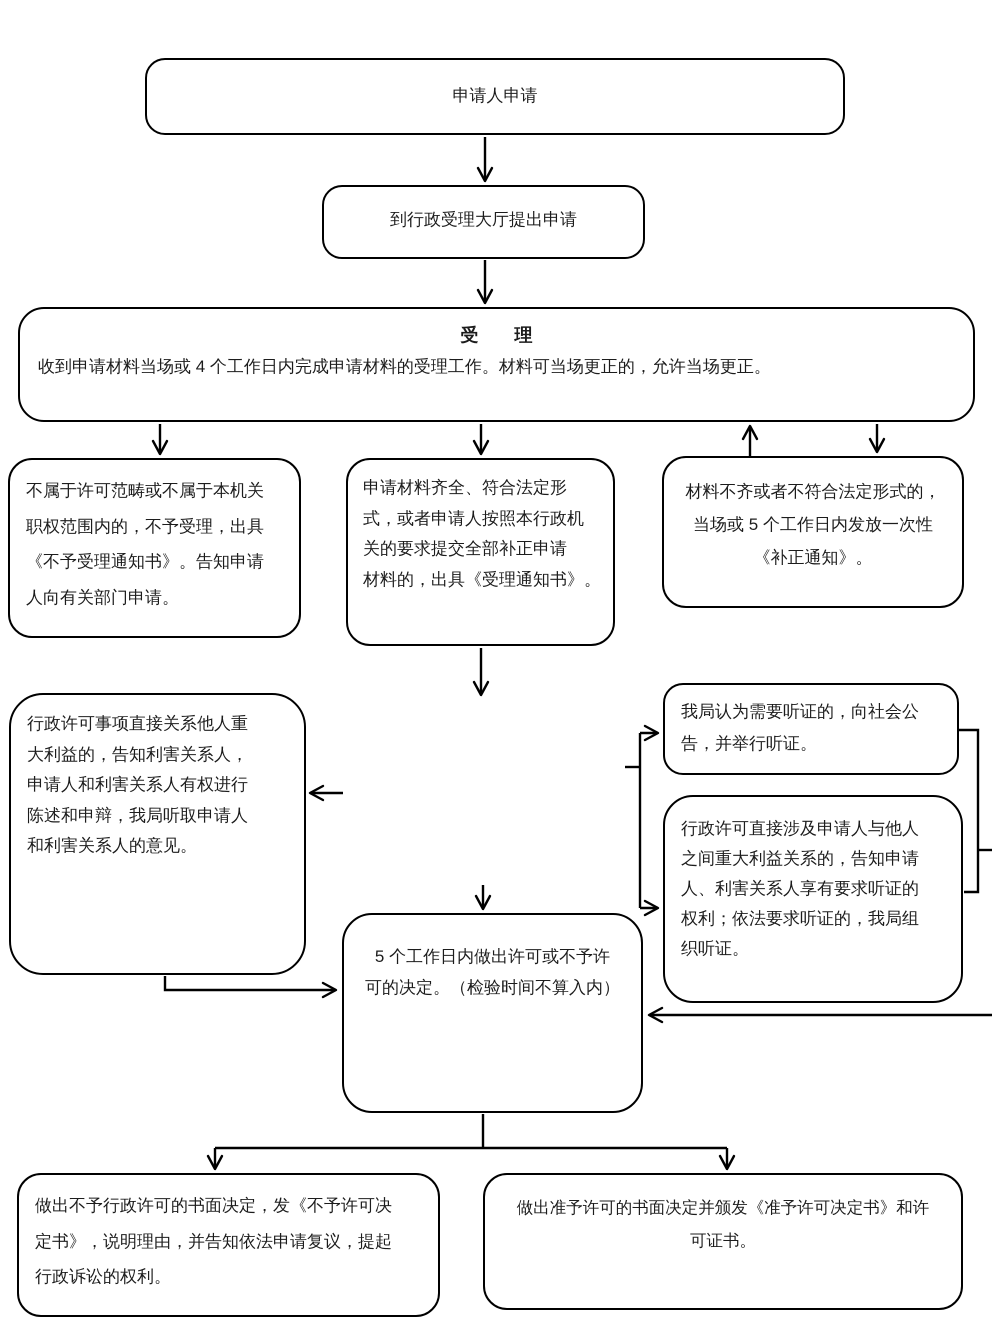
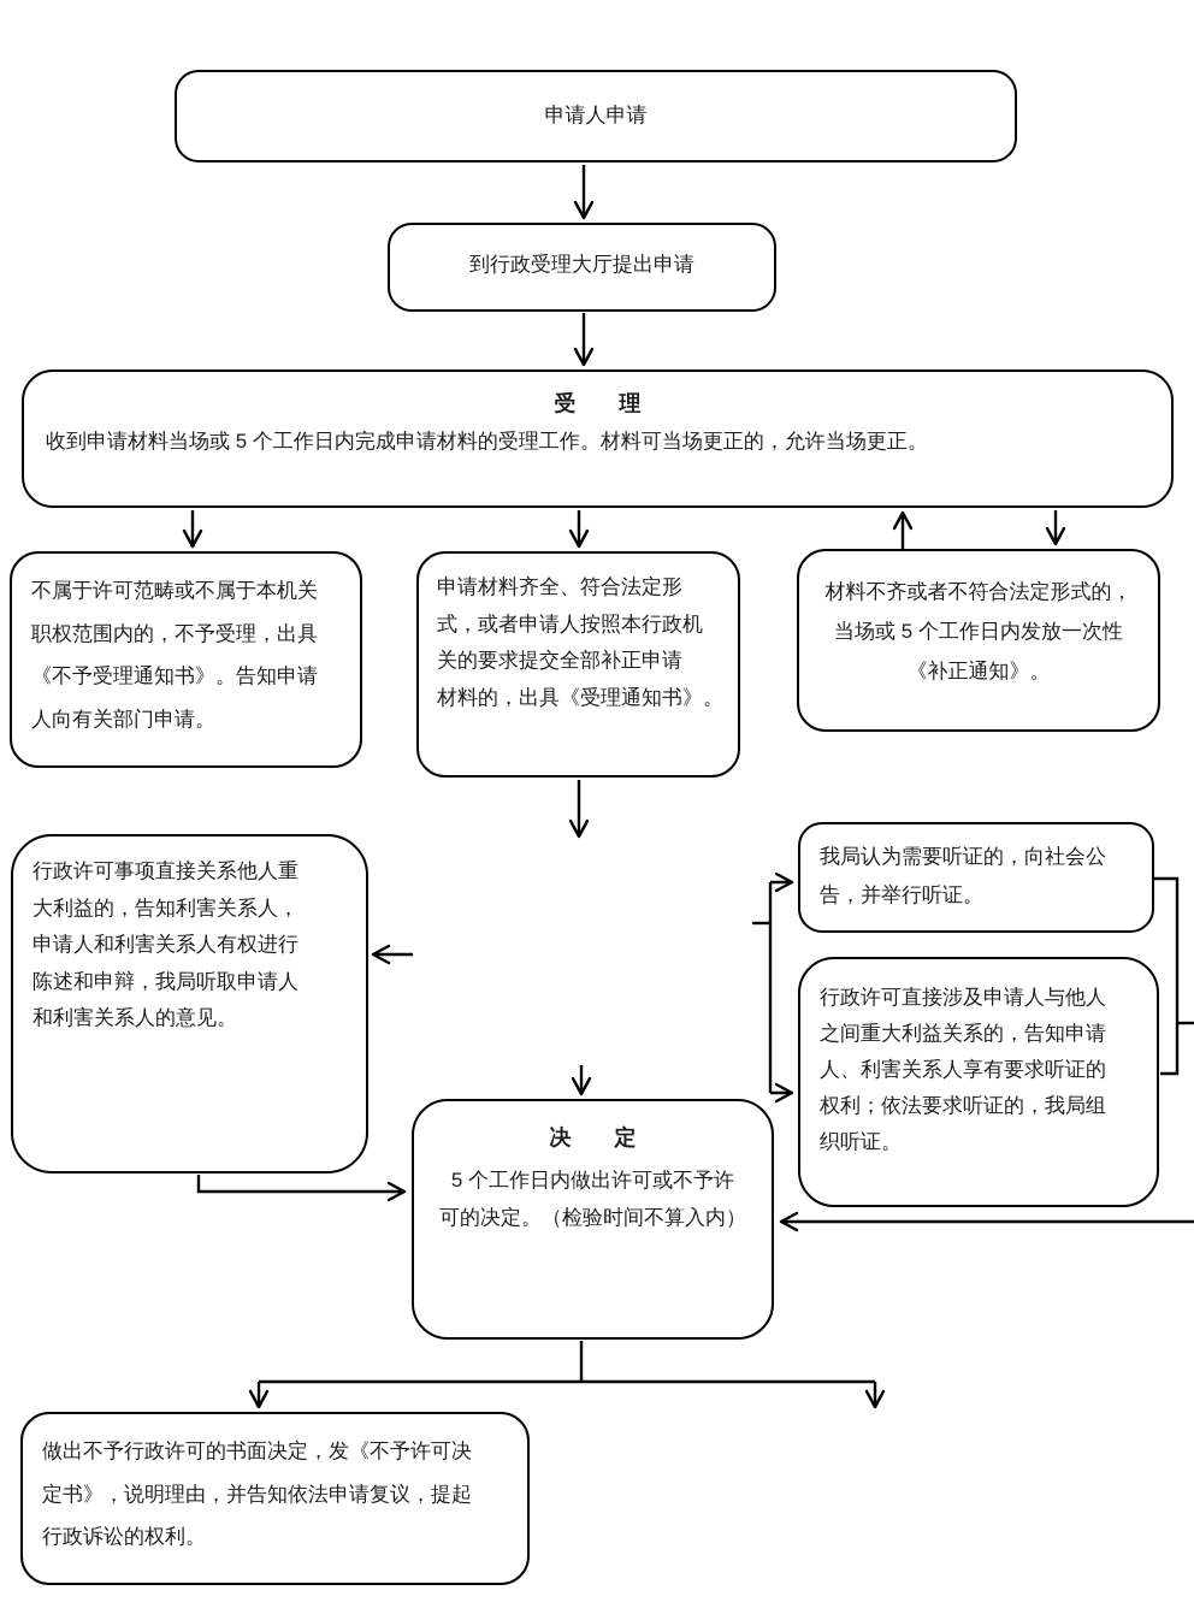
  申请人申请
  到行政受理大厅提出申请
  受 理
- 收到申请材料当场或 4 个工作日内完成申请材料的受理工作。材料可当场更正的，允许当场更正。
+ 收到申请材料当场或 5 个工作日内完成申请材料的受理工作。材料可当场更正的，允许当场更正。
  不属于许可范畴或不属于本机关
  职权范围内的，不予受理，出具
  《不予受理通知书》。告知申请
  人向有关部门申请。
  申请材料齐全、符合法定形
  式，或者申请人按照本行政机
  关的要求提交全部补正申请
  材料的，出具《受理通知书》。
  材料不齐或者不符合法定形式的，
  当场或 5 个工作日内发放一次性
  《补正通知》。
  行政许可事项直接关系他人重
  大利益的，告知利害关系人，
  申请人和利害关系人有权进行
  陈述和申辩，我局听取申请人
  和利害关系人的意见。
  我局认为需要听证的，向社会公
  告，并举行听证。
  行政许可直接涉及申请人与他人
  之间重大利益关系的，告知申请
  人、利害关系人享有要求听证的
  权利；依法要求听证的，我局组
  织听证。
+ 决 定
  5 个工作日内做出许可或不予许
  可的决定。（检验时间不算入内）
  做出不予行政许可的书面决定，发《不予许可决
  定书》，说明理由，并告知依法申请复议，提起
  行政诉讼的权利。
- 做出准予许可的书面决定并颁发《准予许可决定书》和许
- 可证书。
